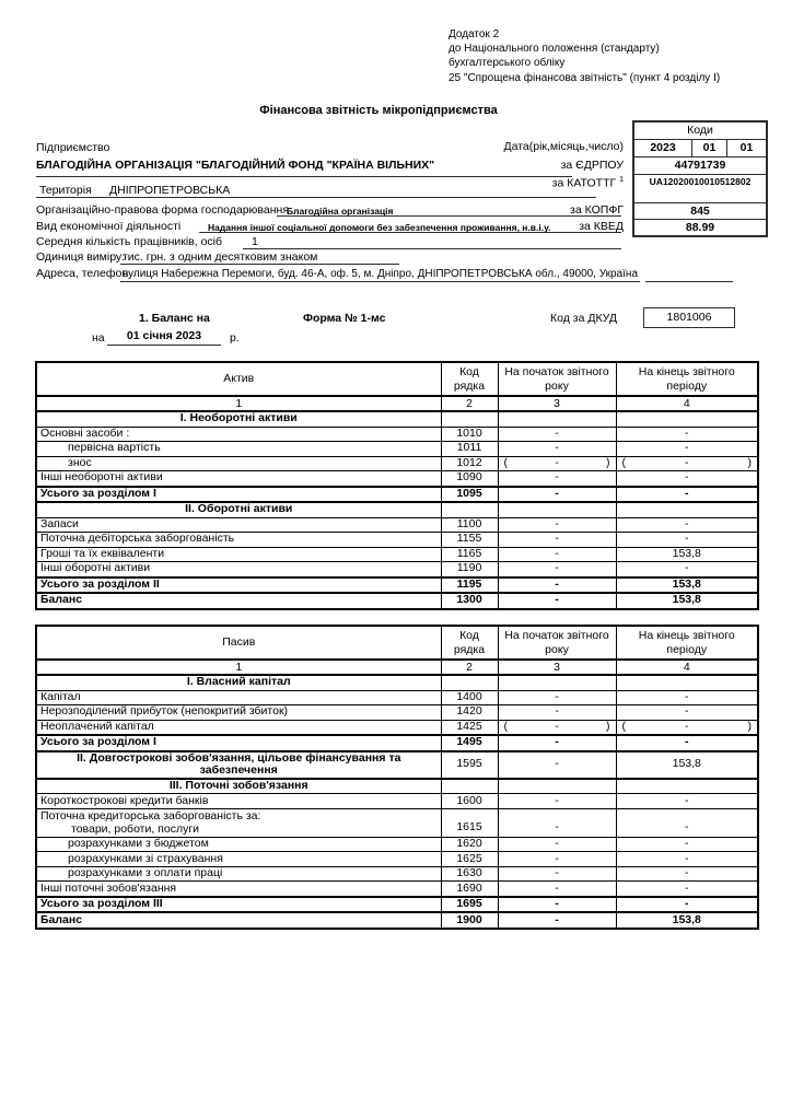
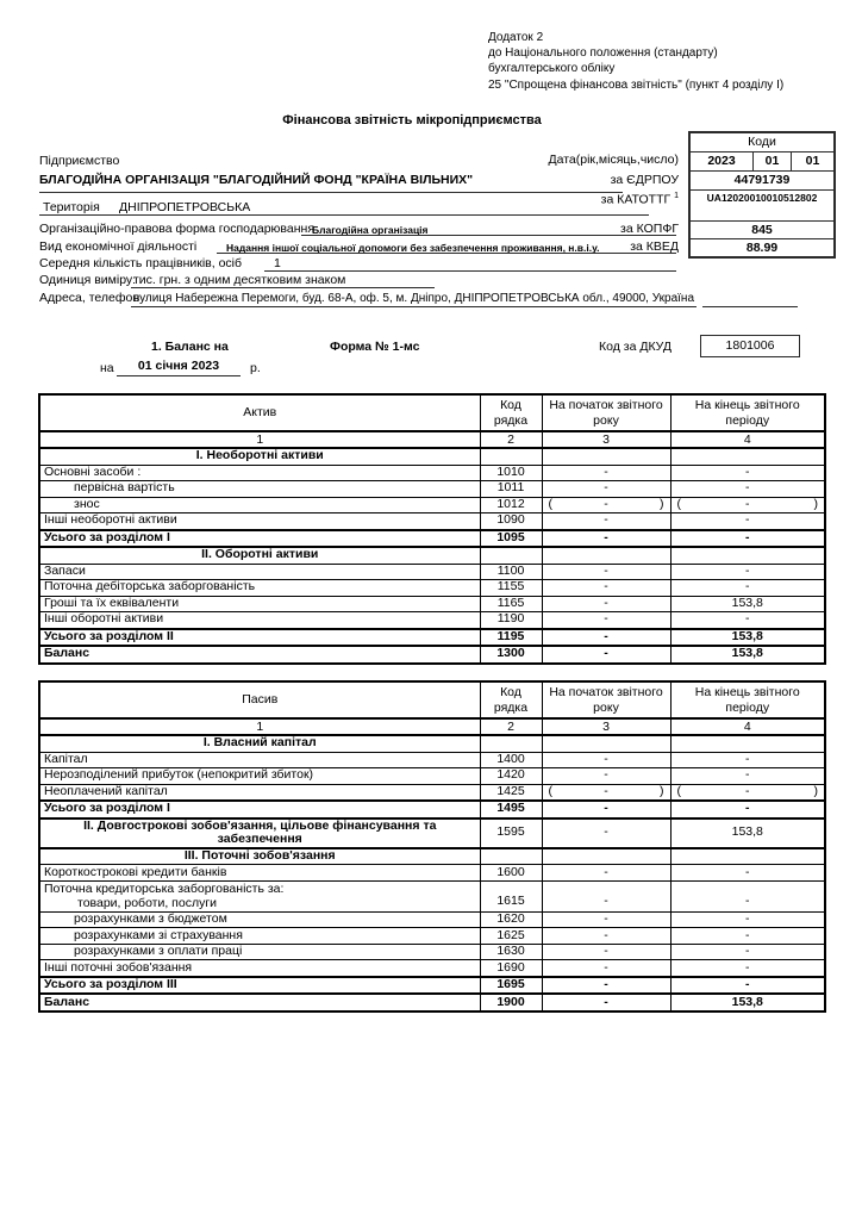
  Додаток 2
  до Національного положення (стандарту)
  бухгалтерського обліку
  25 "Спрощена фінансова звітність" (пункт 4 розділу I)
  Фінансова звітність мікропідприємства
  Підприємство
  Дата(рік,місяць,число)
  БЛАГОДІЙНА ОРГАНІЗАЦІЯ "БЛАГОДІЙНИЙ ФОНД "КРАЇНА ВІЛЬНИХ"
  Територія
  ДНІПРОПЕТРОВСЬКА
  Організаційно-правова форма господарювання
  Благодійна організація
  Вид економічної діяльності
  Надання іншої соціальної допомоги без забезпечення проживання, н.в.і.у.
  Середня кількість працівників, осіб
  1
  Одиниця виміру:
  тис. грн. з одним десятковим знаком
  Адреса, телефон
- вулиця Набережна Перемоги, буд. 46-А, оф. 5, м. Дніпро, ДНІПРОПЕТРОВСЬКА обл., 49000, Україна
+ вулиця Набережна Перемоги, буд. 68-А, оф. 5, м. Дніпро, ДНІПРОПЕТРОВСЬКА обл., 49000, Україна
  за ЄДРПОУ
  за КАТОТТГ
  за КОПФГ
  за КВЕД
  Коди
  2023
  01
  01
  44791739
  UA12020010010512802
  845
  88.99
  1. Баланс на
  Форма № 1-мс
  Код за ДКУД
  1801006
  на
  01 січня 2023
  р.
  Актив	Код рядка	На початок звітного року	На кінець звітного періоду
  1	2	3	4
  I. Необоротні активи
  Основні засоби :	1010	-	-
  первісна вартість	1011	-	-
  знос	1012	( - )	( - )
  Інші необоротні активи	1090	-	-
  Усього за розділом I	1095	-	-
  II. Оборотні активи
  Запаси	1100	-	-
  Поточна дебіторська заборгованість	1155	-	-
  Гроші та їх еквіваленти	1165	-	153,8
  Інші оборотні активи	1190	-	-
  Усього за розділом II	1195	-	153,8
  Баланс	1300	-	153,8
  Пасив	Код рядка	На початок звітного року	На кінець звітного періоду
  1	2	3	4
  I. Власний капітал
  Капітал	1400	-	-
  Нерозподілений прибуток (непокритий збиток)	1420	-	-
  Неоплачений капітал	1425	( - )	( - )
  Усього за розділом I	1495	-	-
  II. Довгострокові зобов'язання, цільове фінансування та забезпечення	1595	-	153,8
  III. Поточні зобов'язання
  Короткострокові кредити банків	1600	-	-
  Поточна кредиторська заборгованість за:товари, роботи, послуги	1615	-	-
  розрахунками з бюджетом	1620	-	-
  розрахунками зі страхування	1625	-	-
  розрахунками з оплати праці	1630	-	-
  Інші поточні зобов'язання	1690	-	-
  Усього за розділом III	1695	-	-
  Баланс	1900	-	153,8
